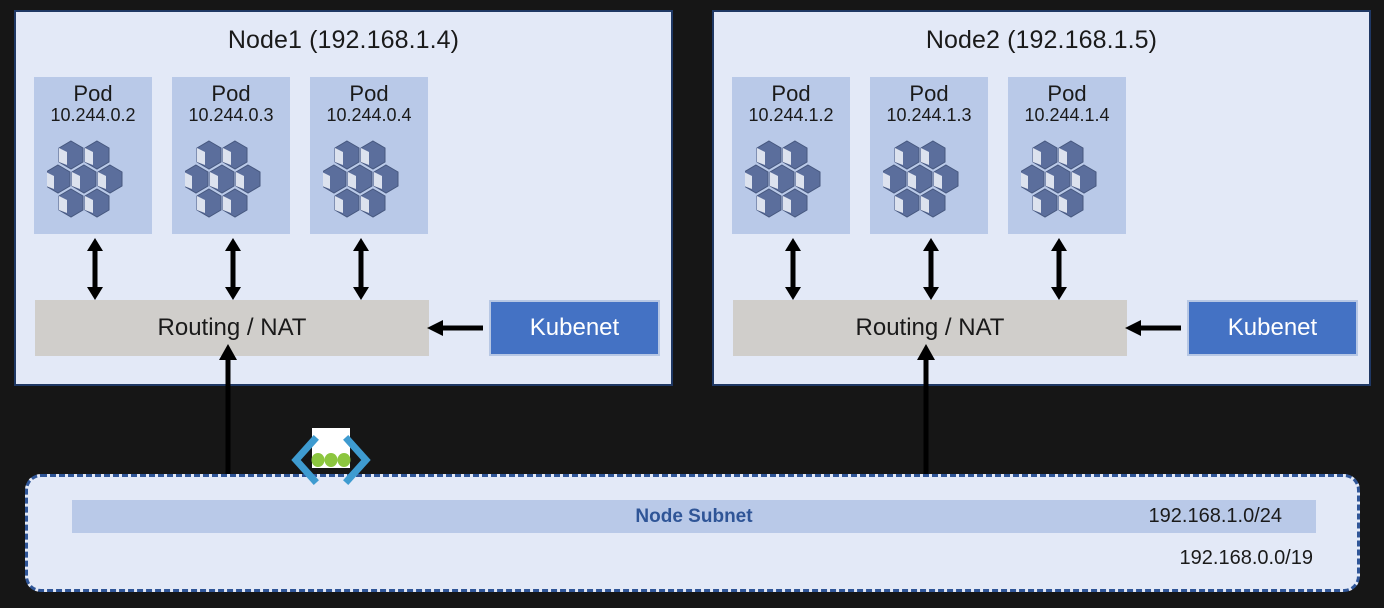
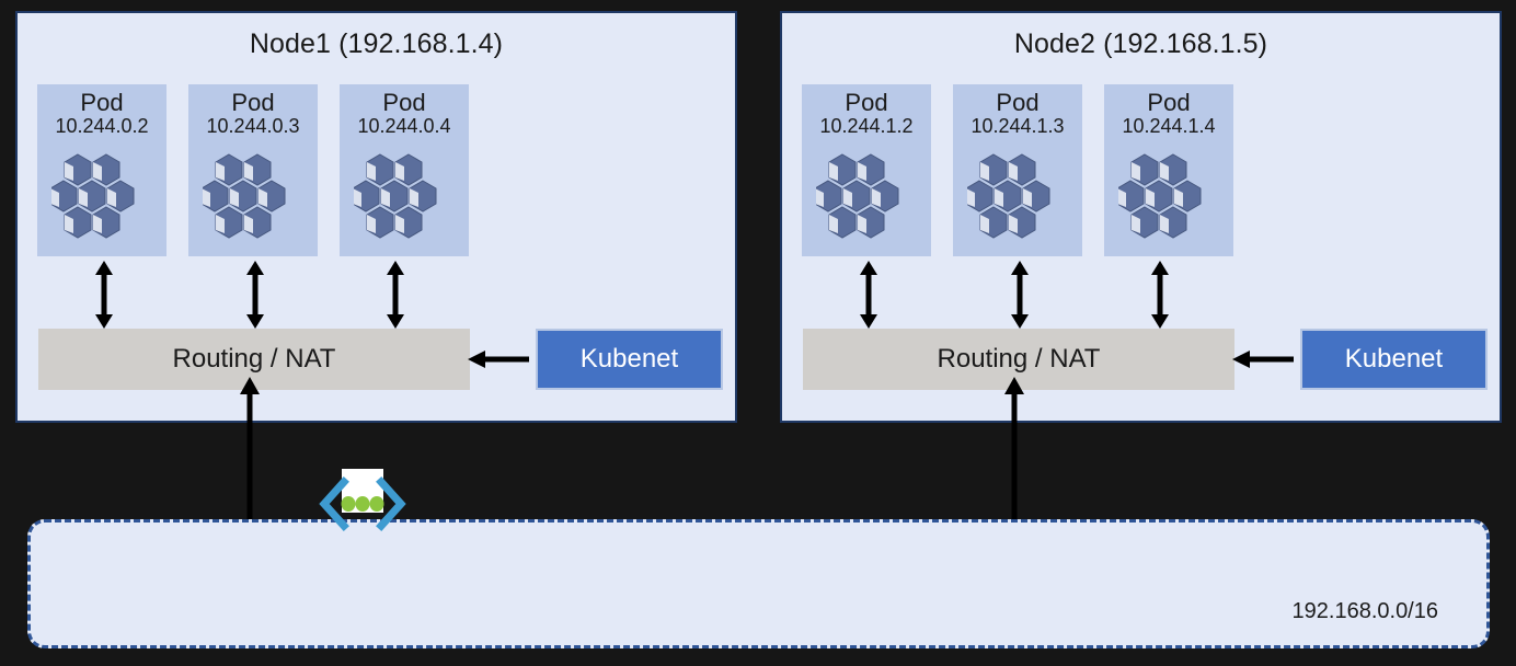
  Node1 (192.168.1.4)
  Pod
  10.244.0.2
  Pod
  10.244.0.3
  Pod
  10.244.0.4
  Routing / NAT
  Kubenet
  Node2 (192.168.1.5)
  Pod
  10.244.1.2
  Pod
  10.244.1.3
  Pod
  10.244.1.4
  Routing / NAT
  Kubenet
- Node Subnet
- 192.168.1.0/24
- 192.168.0.0/19
+ 192.168.0.0/16
